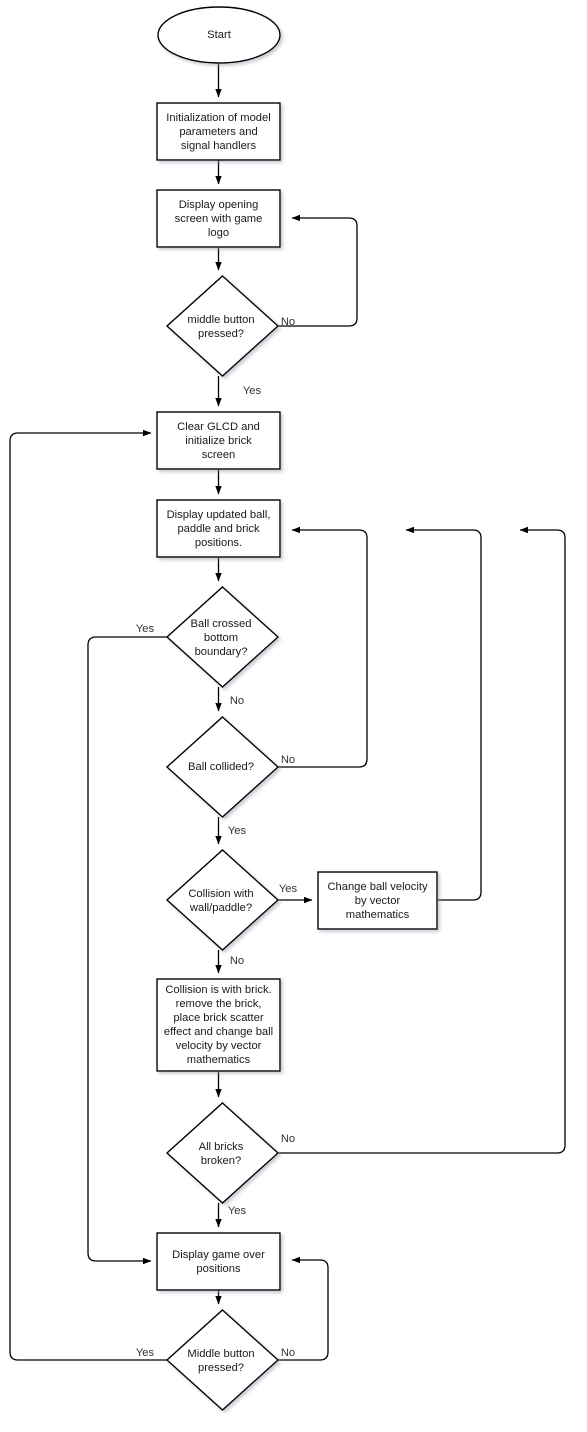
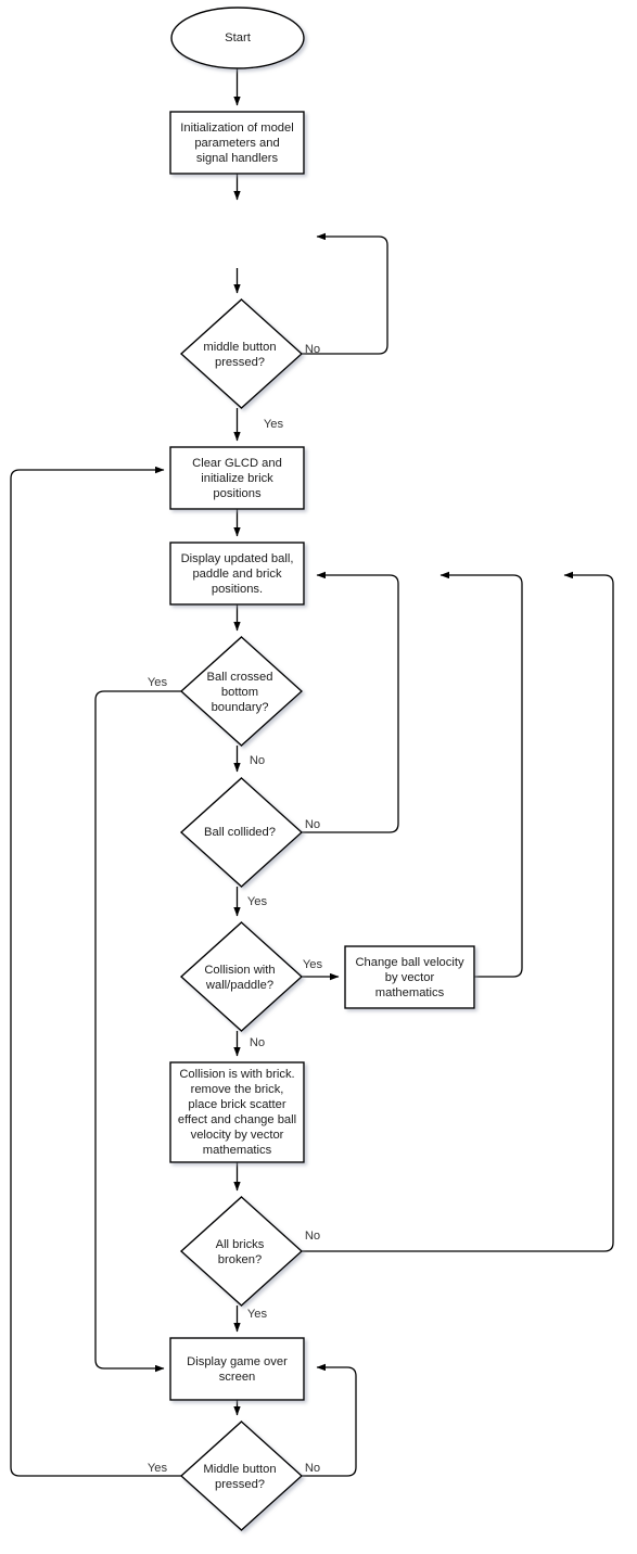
  Start
  Initialization of model
  parameters and
  signal handlers
- Display opening
- screen with game
- logo
  middle button
  pressed?
  Clear GLCD and
  initialize brick
- screen
+ positions
  Display updated ball,
  paddle and brick
  positions.
  Ball crossed
  bottom
  boundary?
  Ball collided?
  Collision with
  wall/paddle?
  Change ball velocity
  by vector
  mathematics
  Collision is with brick.
  remove the brick,
  place brick scatter
  effect and change ball
  velocity by vector
  mathematics
  All bricks
  broken?
  Display game over
- positions
+ screen
  Middle button
  pressed?
  No
  Yes
  Yes
  No
  No
  Yes
  Yes
  No
  No
  Yes
  Yes
  No
